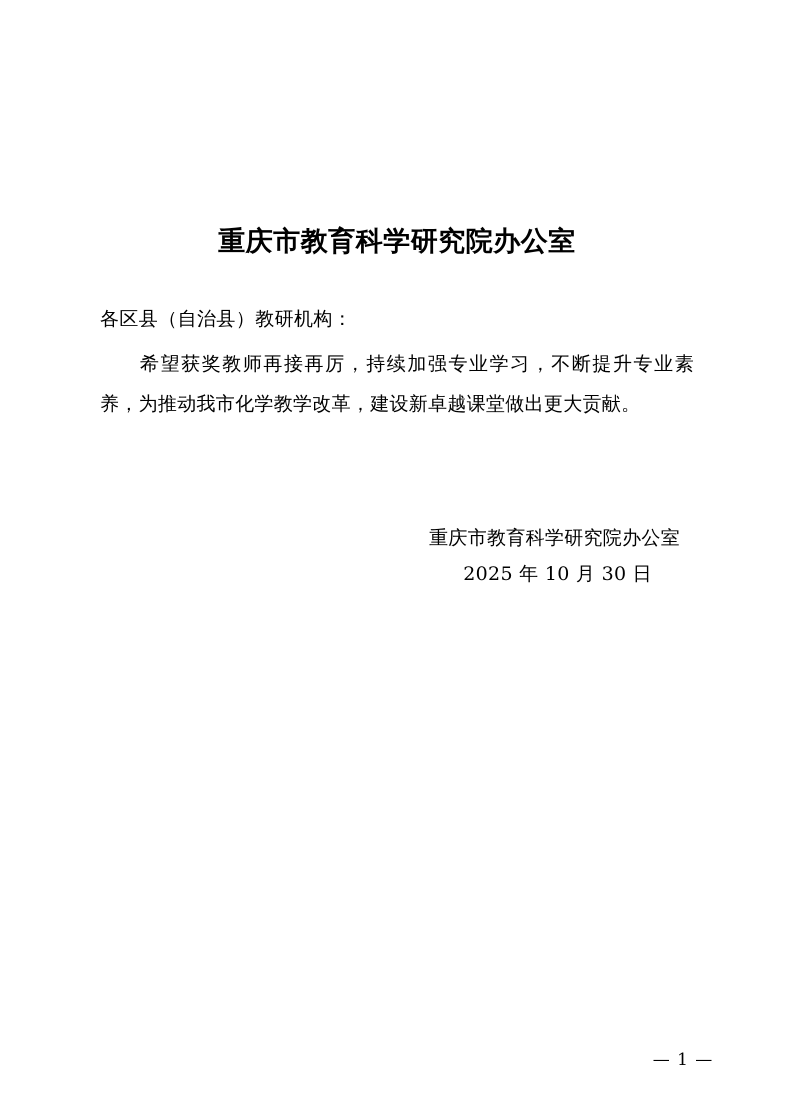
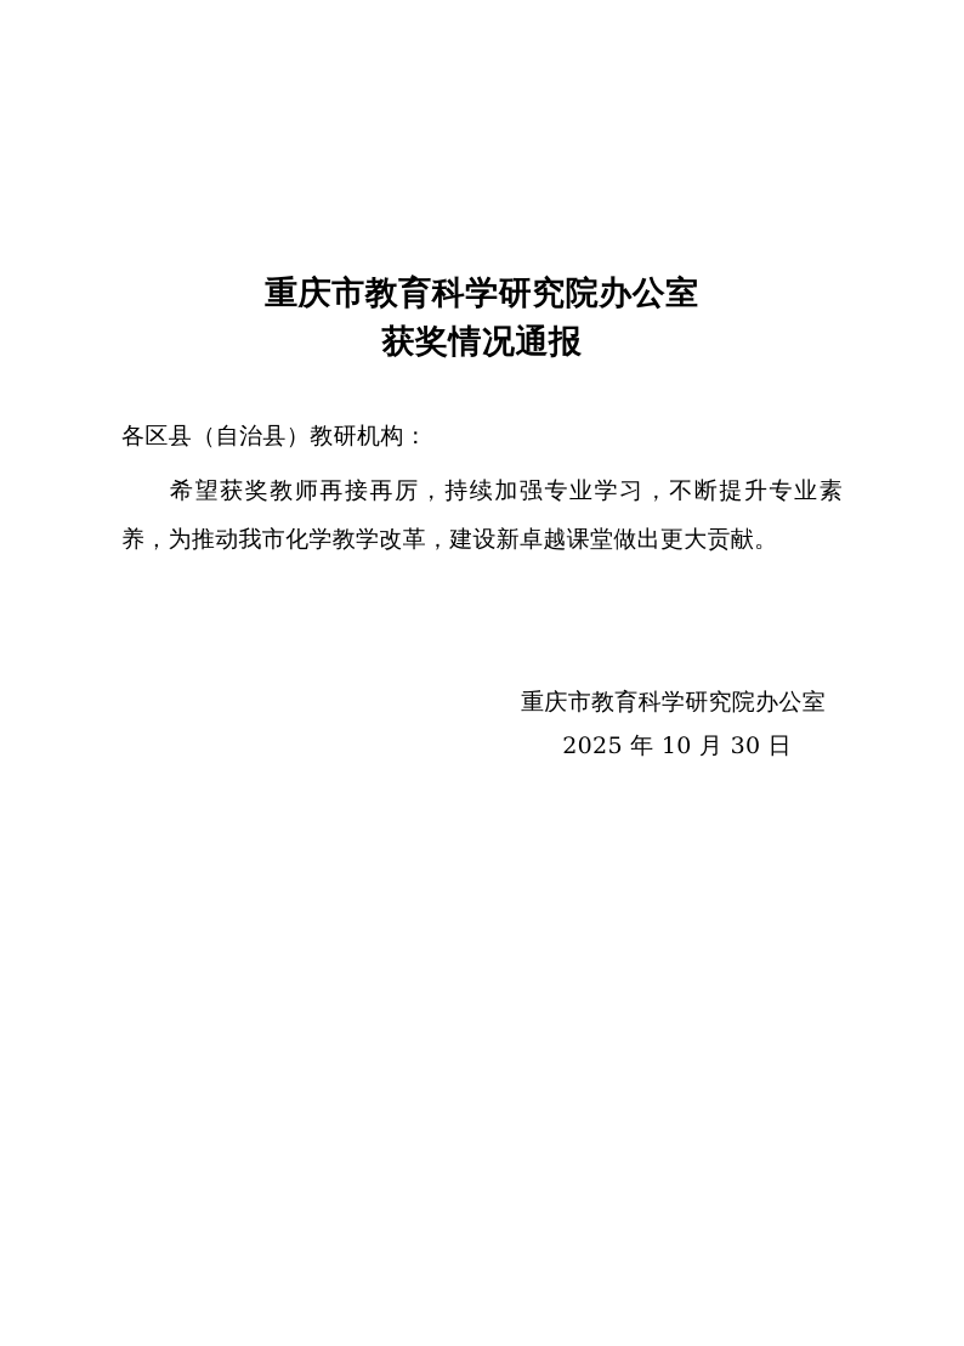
  重庆市教育科学研究院办公室
+ 获奖情况通报
  各区县（自治县）教研机构：
  希望获奖教师再接再厉，持续加强专业学习，不断提升专业素养，为推动我市化学教学改革，建设新卓越课堂做出更大贡献。
  重庆市教育科学研究院办公室
  2025 年 10 月 30 日
- — 1 —
